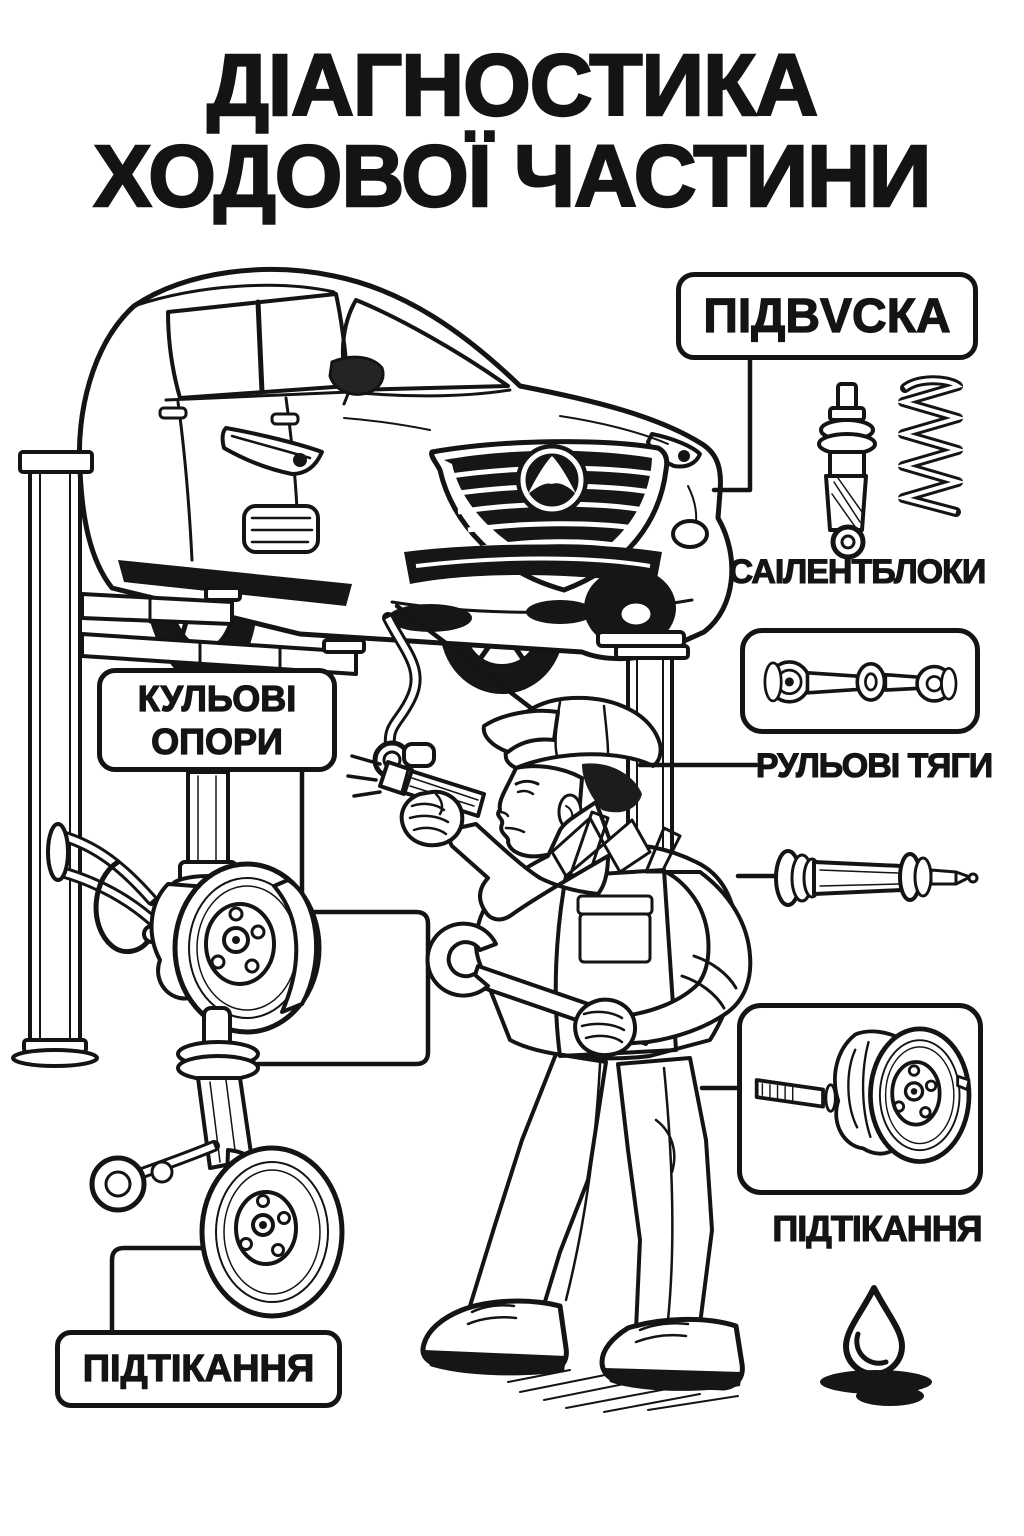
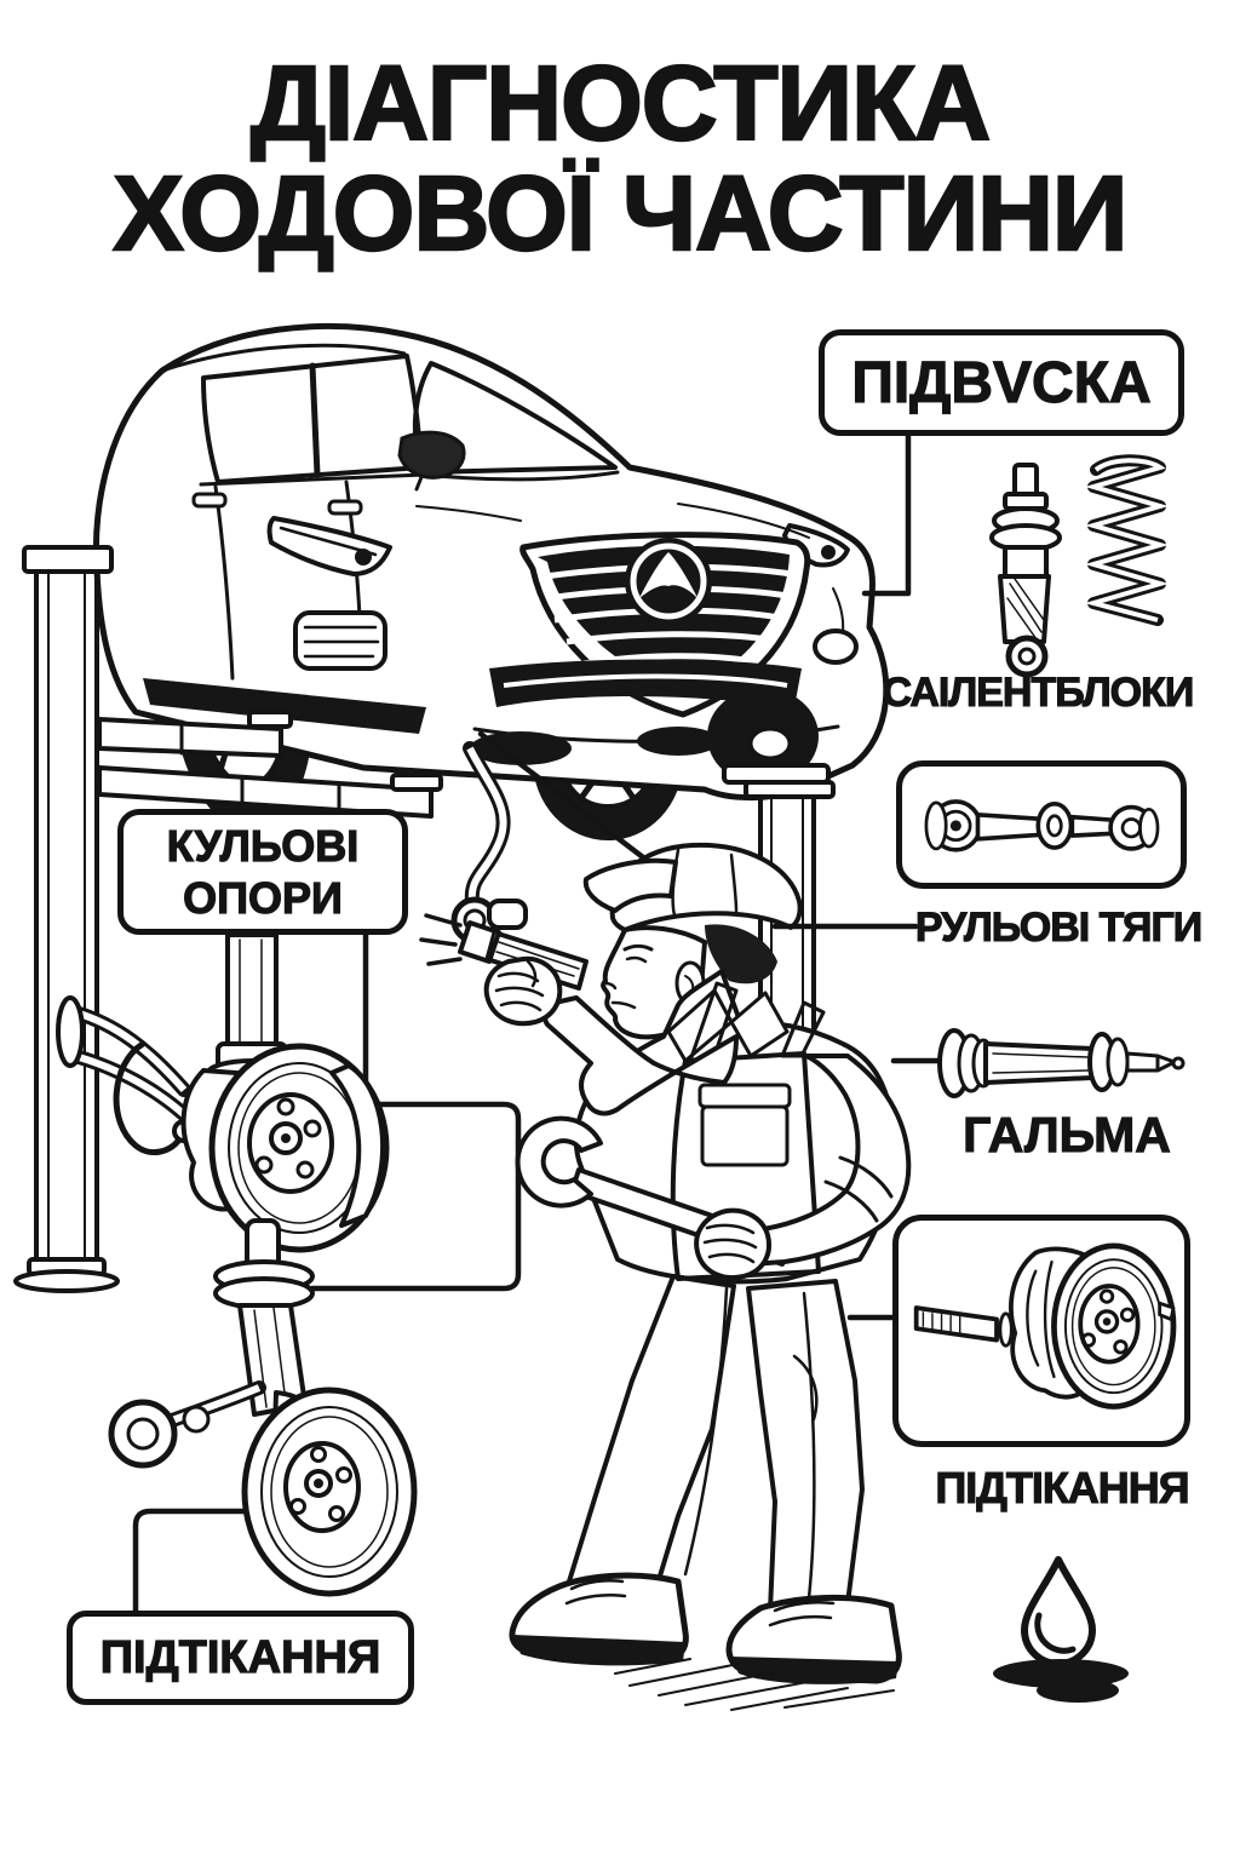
  ДІАГНОСТИКА
  ХОДОВОЇ ЧАСТИНИ
  ПІДВVСКА
  САІЛЕНТБЛОКИ
  РУЛЬОВІ ТЯГИ
+ ГАЛЬМА
  ПІДТІКАННЯ
  КУЛЬОВІ
  ОПОРИ
  ПІДТІКАННЯ
